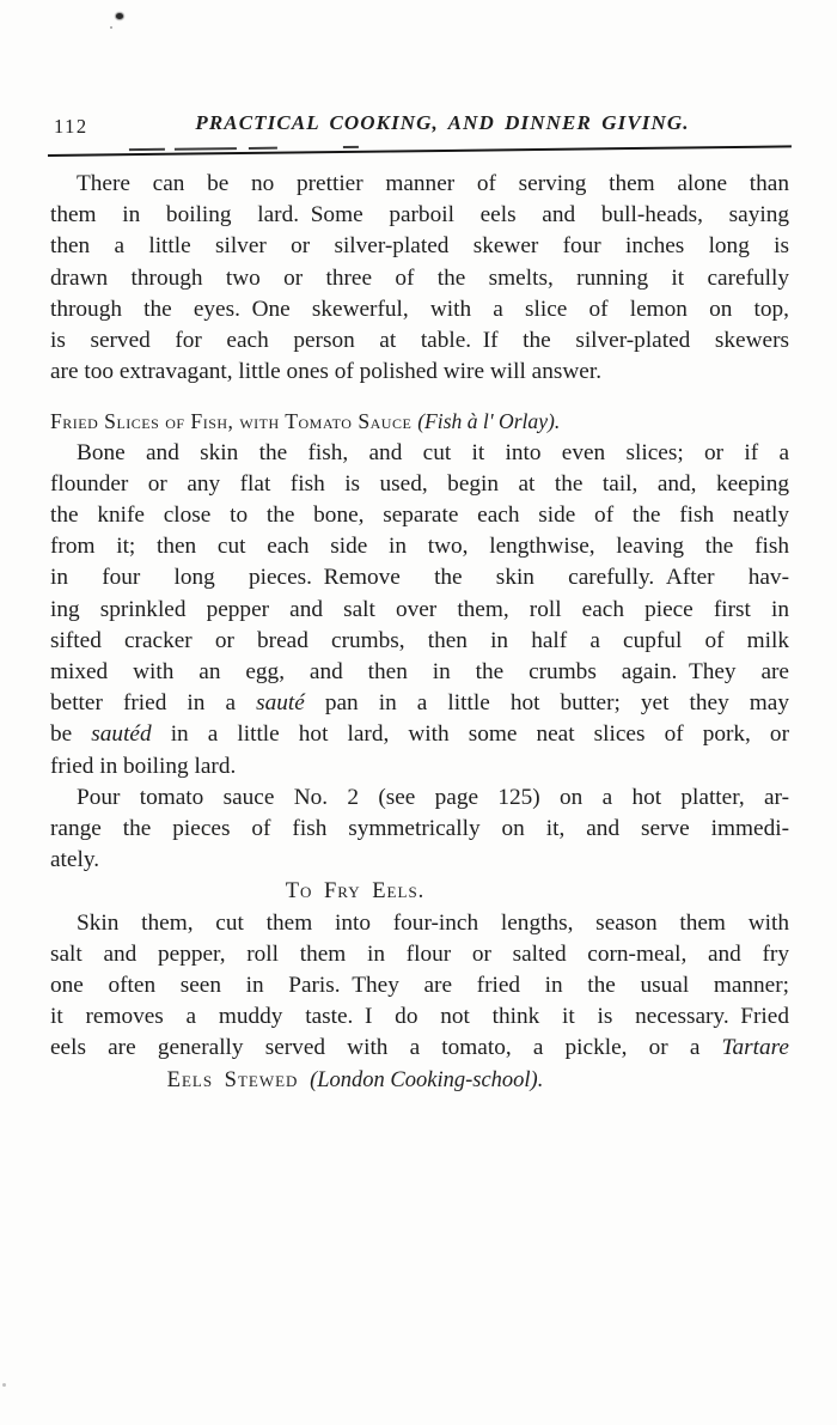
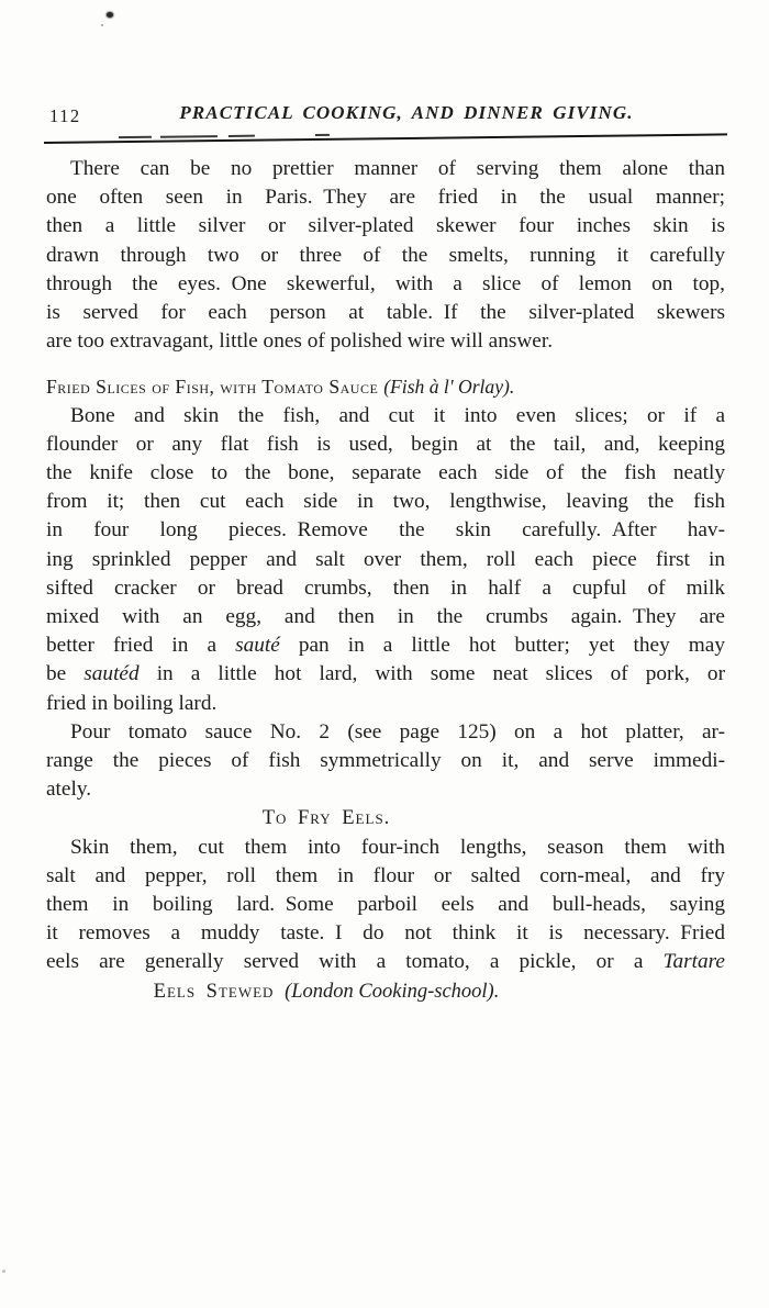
  112
  PRACTICAL COOKING, AND DINNER GIVING.
  There can be no prettier manner of serving them alone than
- them in boiling lard. Some parboil eels and bull-heads, saying
+ one often seen in Paris. They are fried in the usual manner;
- then a little silver or silver-plated skewer four inches long is
+ then a little silver or silver-plated skewer four inches skin is
  drawn through two or three of the smelts, running it carefully
  through the eyes. One skewerful, with a slice of lemon on top,
  is served for each person at table. If the silver-plated skewers
  are too extravagant, little ones of polished wire will answer.
  Fried Slices of Fish, with Tomato Sauce (Fish à l' Orlay).
  Bone and skin the fish, and cut it into even slices; or if a
  flounder or any flat fish is used, begin at the tail, and, keeping
  the knife close to the bone, separate each side of the fish neatly
  from it; then cut each side in two, lengthwise, leaving the fish
  in four long pieces. Remove the skin carefully. After hav-
  ing sprinkled pepper and salt over them, roll each piece first in
  sifted cracker or bread crumbs, then in half a cupful of milk
  mixed with an egg, and then in the crumbs again. They are
  better fried in a sauté pan in a little hot butter; yet they may
  be sautéd in a little hot lard, with some neat slices of pork, or
  fried in boiling lard.
  Pour tomato sauce No. 2 (see page 125) on a hot platter, ar-
  range the pieces of fish symmetrically on it, and serve immedi-
  ately.
  To Fry Eels.
  Skin them, cut them into four-inch lengths, season them with
  salt and pepper, roll them in flour or salted corn-meal, and fry
- one often seen in Paris. They are fried in the usual manner;
+ them in boiling lard. Some parboil eels and bull-heads, saying
  it removes a muddy taste. I do not think it is necessary. Fried
  eels are generally served with a tomato, a pickle, or a Tartare
  Eels Stewed (London Cooking-school).
